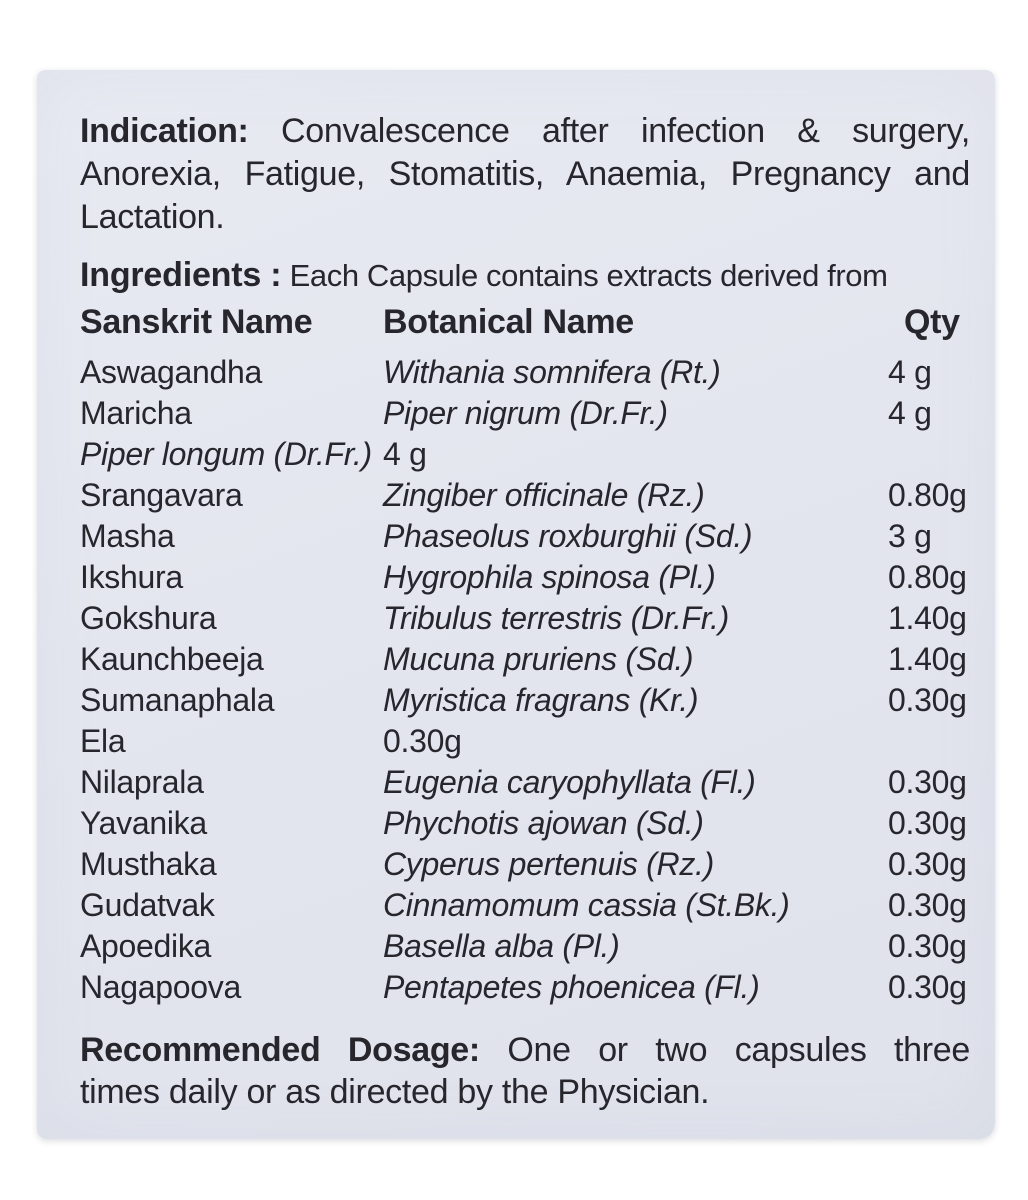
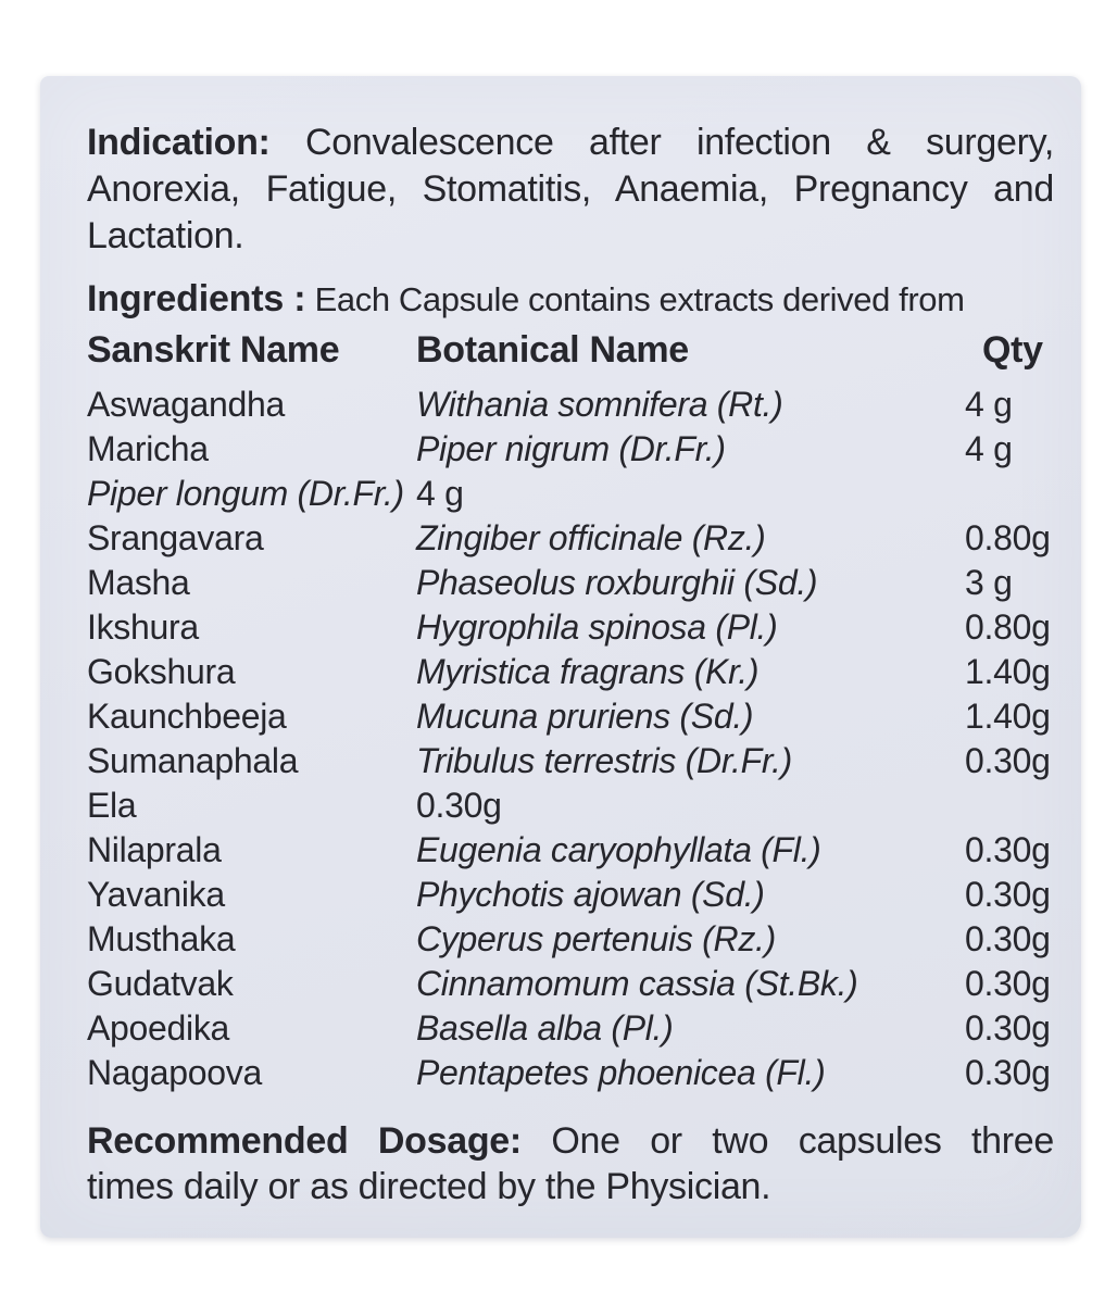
  Indication: Convalescence after infection & surgery,
  Anorexia, Fatigue, Stomatitis, Anaemia, Pregnancy and
  Lactation.
  Ingredients : Each Capsule contains extracts derived from
  Sanskrit Name
  Botanical Name
  Qty
  Aswagandha
  Withania somnifera (Rt.)
  4 g
  Maricha
  Piper nigrum (Dr.Fr.)
  4 g
  Piper longum (Dr.Fr.)
  4 g
  Srangavara
  Zingiber officinale (Rz.)
  0.80g
  Masha
  Phaseolus roxburghii (Sd.)
  3 g
  Ikshura
  Hygrophila spinosa (Pl.)
  0.80g
  Gokshura
- Tribulus terrestris (Dr.Fr.)
+ Myristica fragrans (Kr.)
  1.40g
  Kaunchbeeja
  Mucuna pruriens (Sd.)
  1.40g
  Sumanaphala
- Myristica fragrans (Kr.)
+ Tribulus terrestris (Dr.Fr.)
  0.30g
  Ela
  0.30g
  Nilaprala
  Eugenia caryophyllata (Fl.)
  0.30g
  Yavanika
  Phychotis ajowan (Sd.)
  0.30g
  Musthaka
  Cyperus pertenuis (Rz.)
  0.30g
  Gudatvak
  Cinnamomum cassia (St.Bk.)
  0.30g
  Apoedika
  Basella alba (Pl.)
  0.30g
  Nagapoova
  Pentapetes phoenicea (Fl.)
  0.30g
  Recommended Dosage: One or two capsules three
  times daily or as directed by the Physician.
